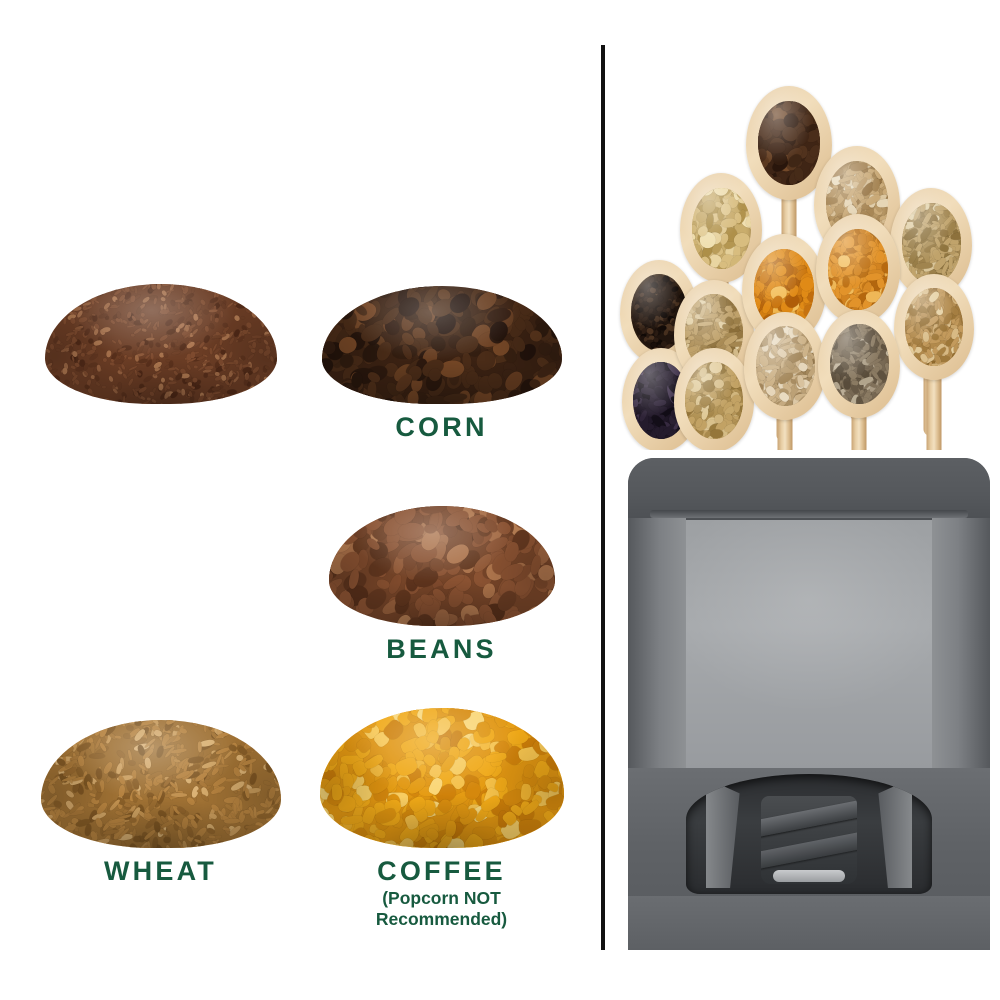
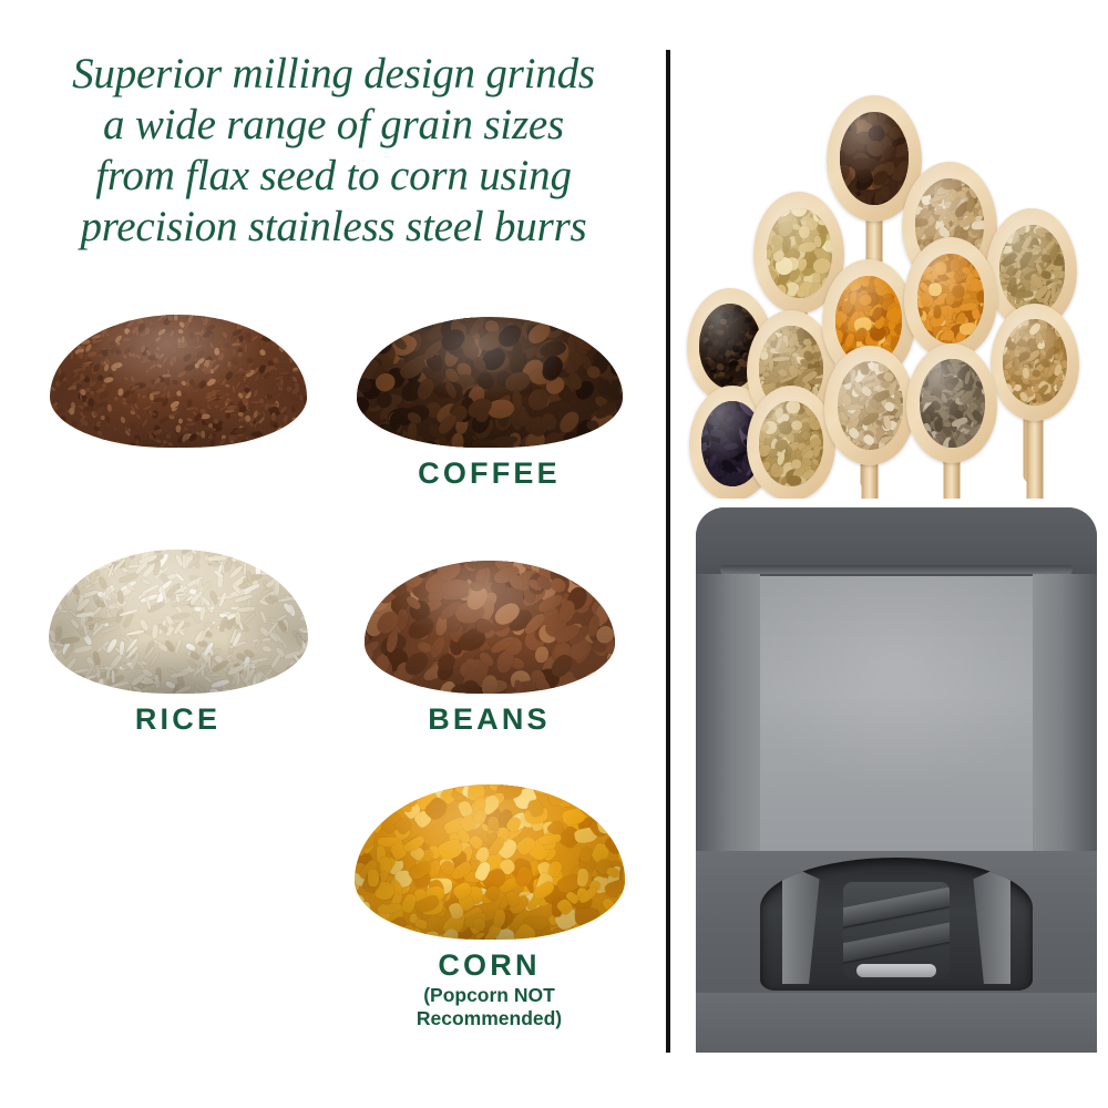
+ Superior milling design grinds
+ a wide range of grain sizes
+ from flax seed to corn using
+ precision stainless steel burrs
- CORN
+ COFFEE
+ RICE
  BEANS
- WHEAT
- COFFEE
+ CORN
  (Popcorn NOT
  Recommended)
